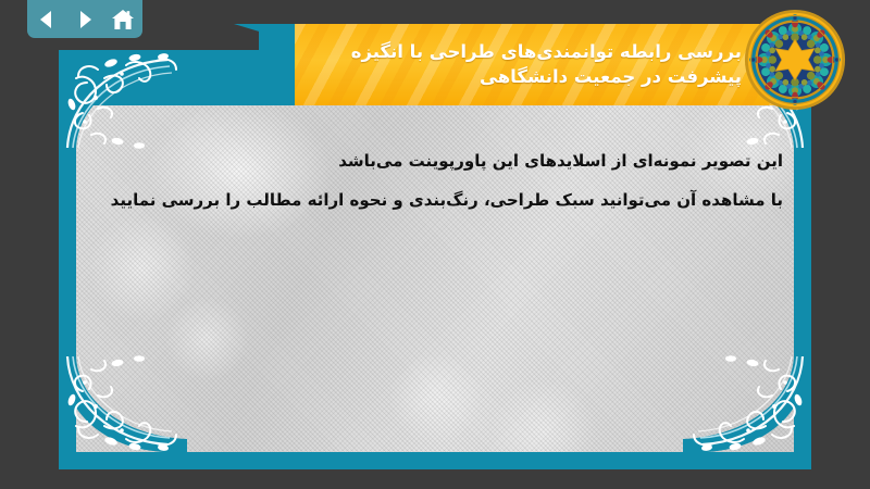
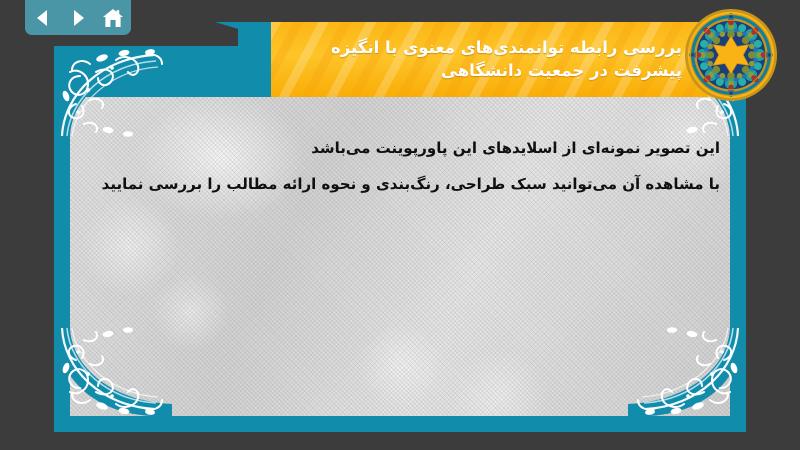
- بررسی رابطه توانمندی‌های طراحی با انگیزه
+ بررسی رابطه توانمندی‌های معنوی با انگیزه
  پیشرفت در جمعیت دانشگاهی
  این تصویر نمونه‌ای از اسلایدهای این پاورپوینت می‌باشد
  با مشاهده آن می‌توانید سبک طراحی، رنگ‌بندی و نحوه ارائه مطالب را بررسی نمایید
